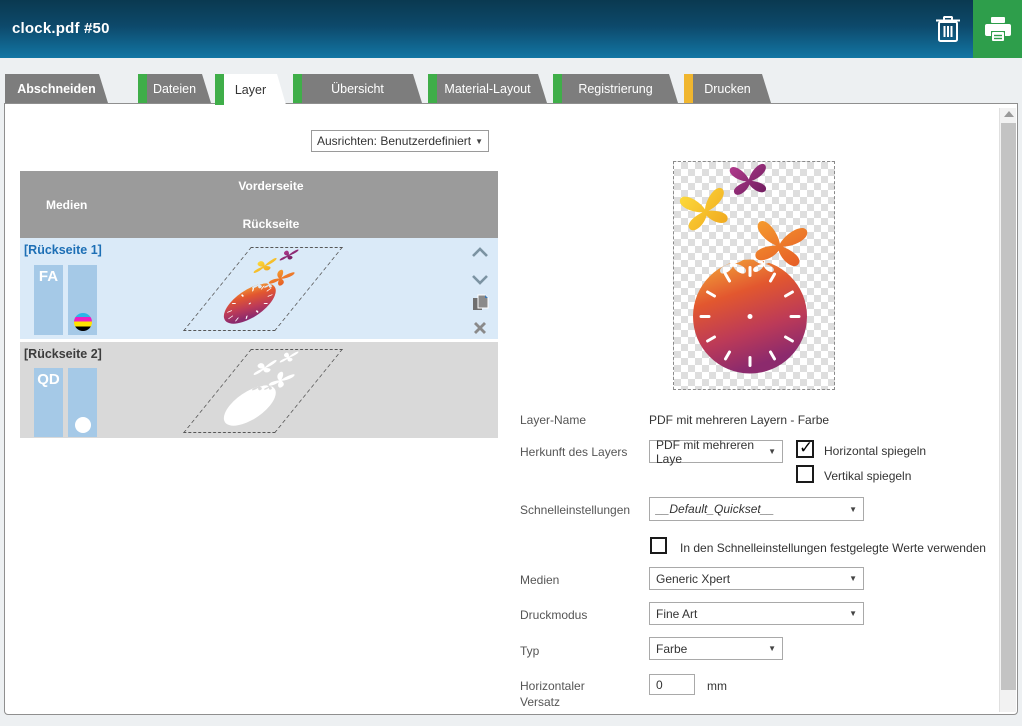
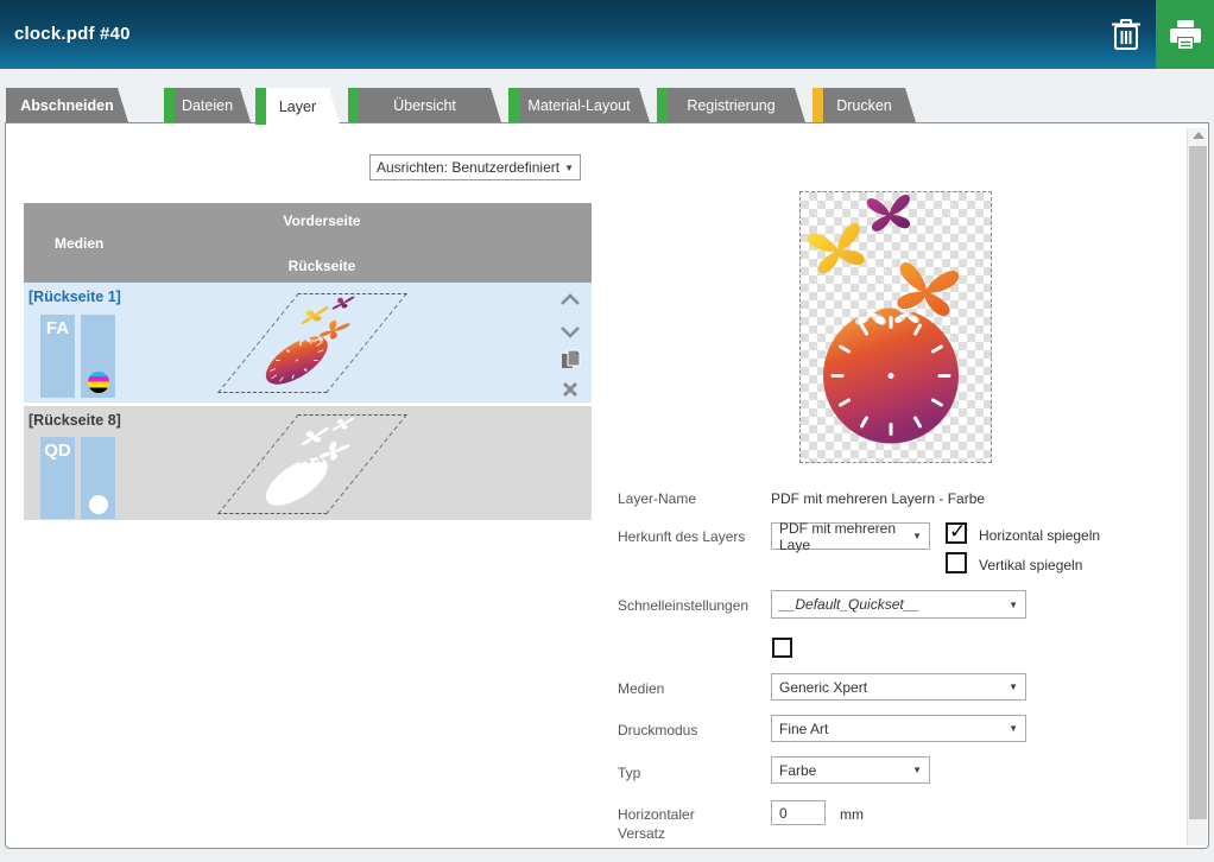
- clock.pdf #50
+ clock.pdf #40
  Abschneiden
  Dateien
  Layer
  Übersicht
  Material-Layout
  Registrierung
  Drucken
  Ausrichten: Benutzerdefiniert
  ▼
  Medien
  Vorderseite
  Rückseite
  [Rückseite 1]
  FA
- [Rückseite 2]
+ [Rückseite 8]
  QD
  Layer-Name
  PDF mit mehreren Layern - Farbe
  Herkunft des Layers
  PDF mit mehreren Laye
  ▼
  Horizontal spiegeln
  Vertikal spiegeln
  Schnelleinstellungen
  __Default_Quickset__
  ▼
- In den Schnelleinstellungen festgelegte Werte verwenden
  Medien
  Generic Xpert
  ▼
  Druckmodus
  Fine Art
  ▼
  Typ
  Farbe
  ▼
  Horizontaler
  Versatz
  0
  mm
